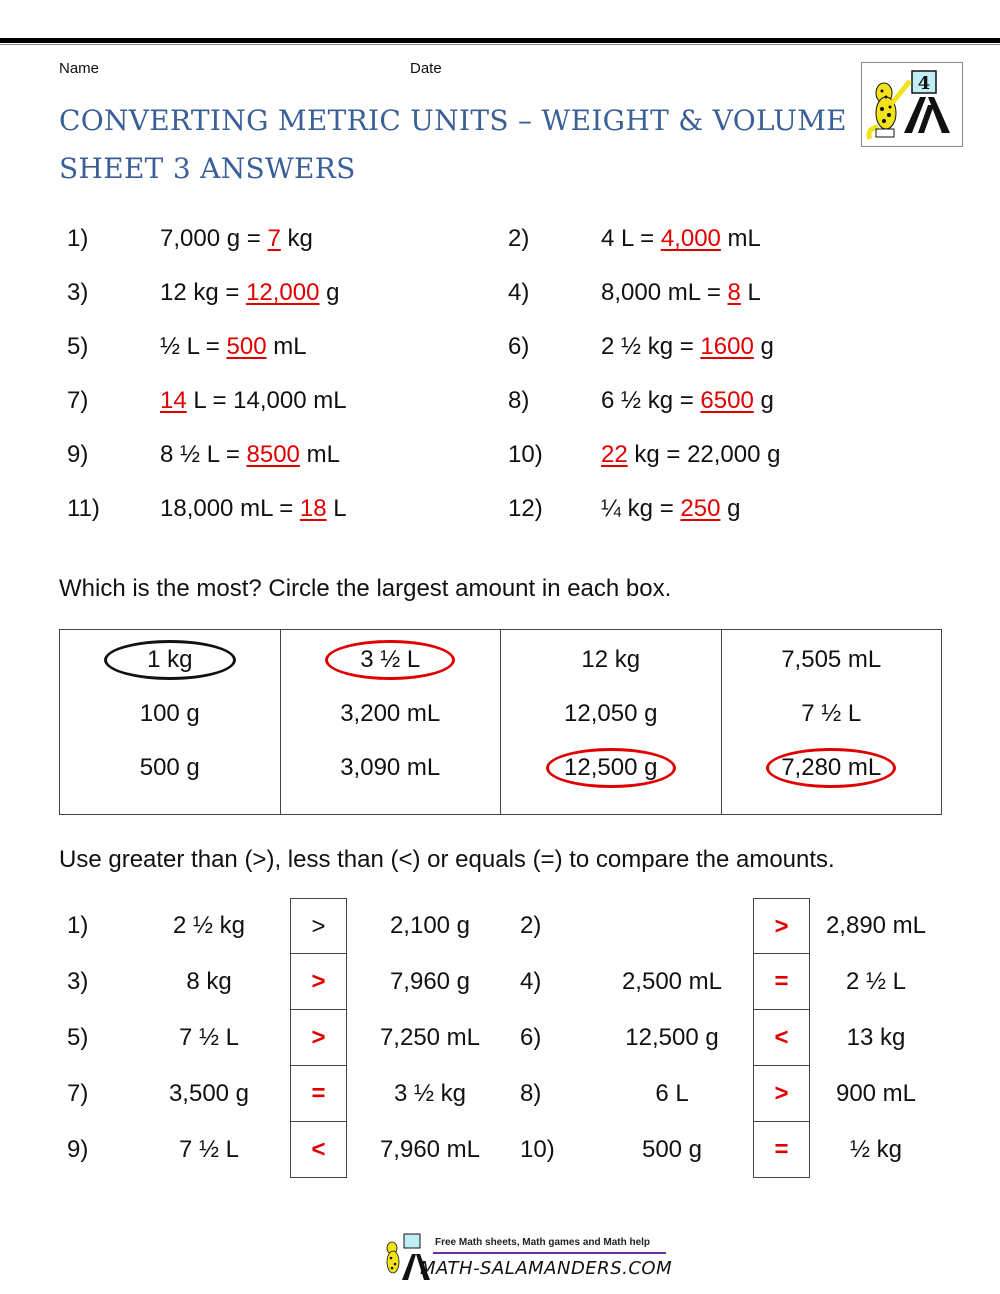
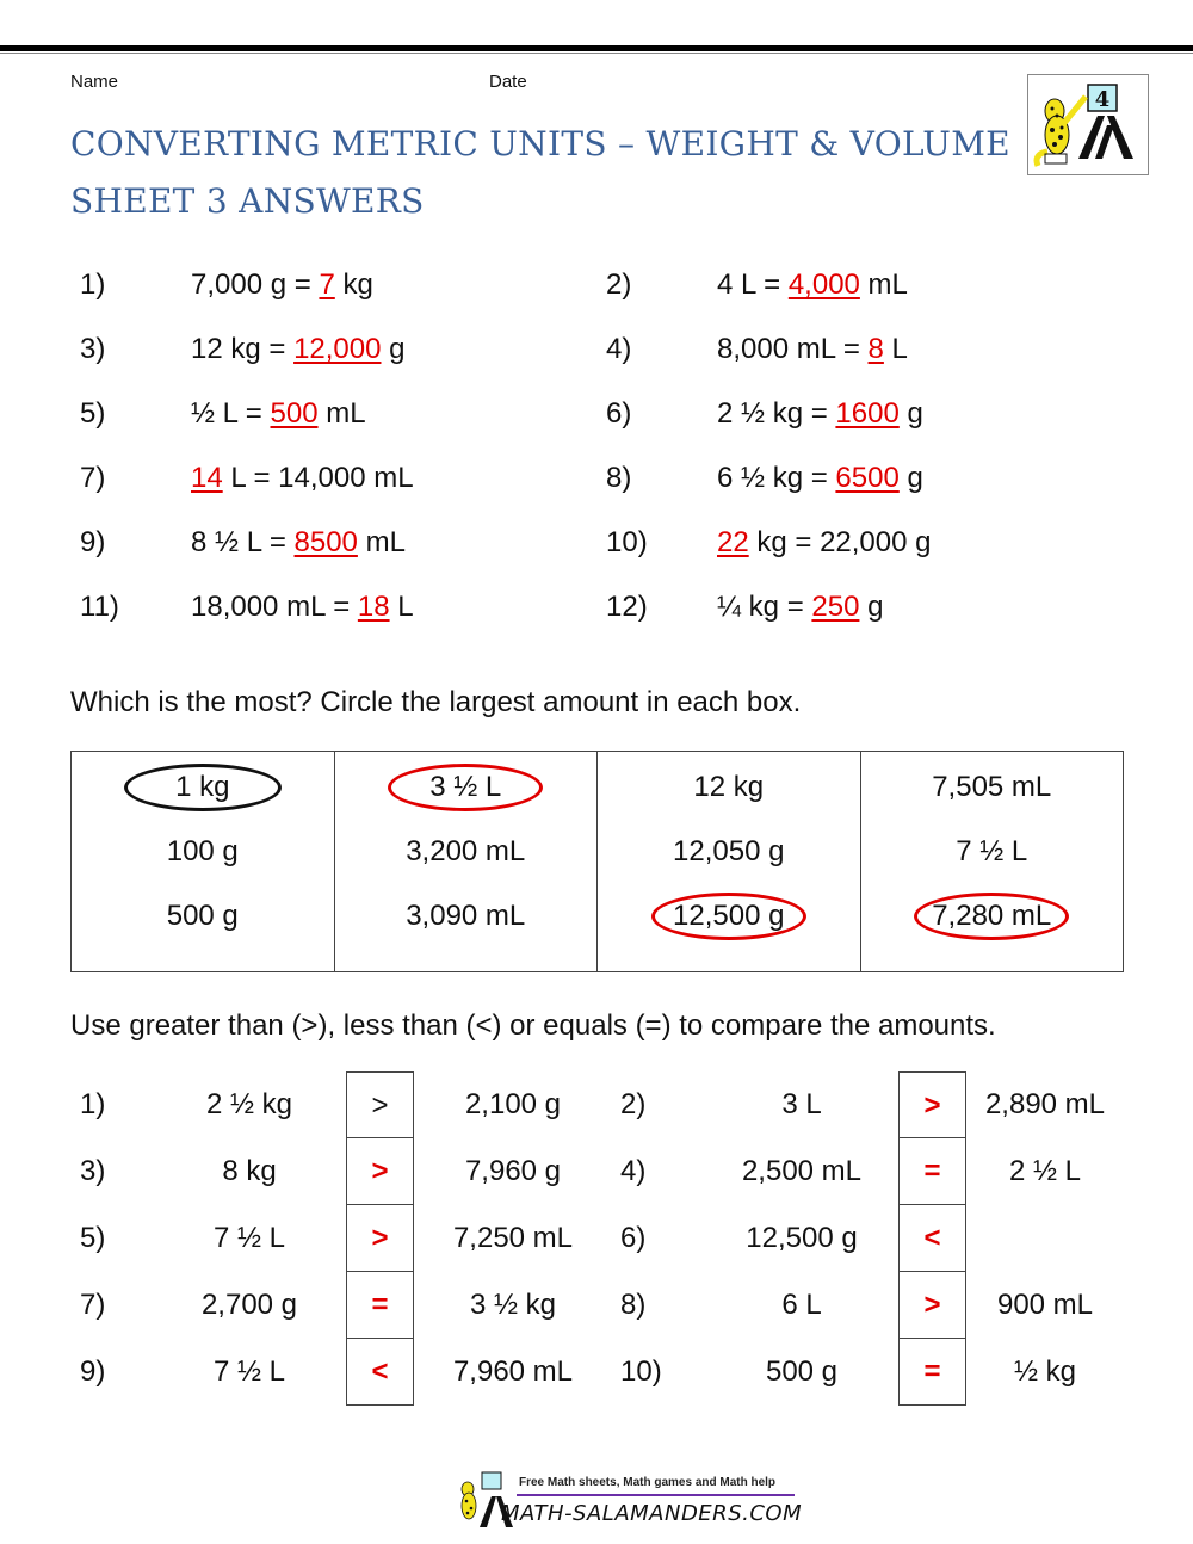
  Name
  Date
  CONVERTING METRIC UNITS – WEIGHT & VOLUME
  SHEET 3 ANSWERS
  4
  1)
  7,000 g = 7 kg
  2)
  4 L = 4,000 mL
  3)
  12 kg = 12,000 g
  4)
  8,000 mL = 8 L
  5)
  ½ L = 500 mL
  6)
  2 ½ kg = 1600 g
  7)
  14 L = 14,000 mL
  8)
  6 ½ kg = 6500 g
  9)
  8 ½ L = 8500 mL
  10)
  22 kg = 22,000 g
  11)
  18,000 mL = 18 L
  12)
  ¼ kg = 250 g
  Which is the most? Circle the largest amount in each box.
  1 kg
  100 g
  500 g
  3 ½ L
  3,200 mL
  3,090 mL
  12 kg
  12,050 g
  12,500 g
  7,505 mL
  7 ½ L
  7,280 mL
  Use greater than (>), less than (<) or equals (=) to compare the amounts.
  1)
  2 ½ kg
  >
  2,100 g
  3)
  8 kg
  >
  7,960 g
  5)
  7 ½ L
  >
  7,250 mL
  7)
- 3,500 g
+ 2,700 g
  =
  3 ½ kg
  9)
  7 ½ L
  <
  7,960 mL
  2)
+ 3 L
  >
  2,890 mL
  4)
  2,500 mL
  =
  2 ½ L
  6)
  12,500 g
  <
- 13 kg
  8)
  6 L
  >
  900 mL
  10)
  500 g
  =
  ½ kg
  Free Math sheets, Math games and Math help
  MATH-SALAMANDERS.COM
